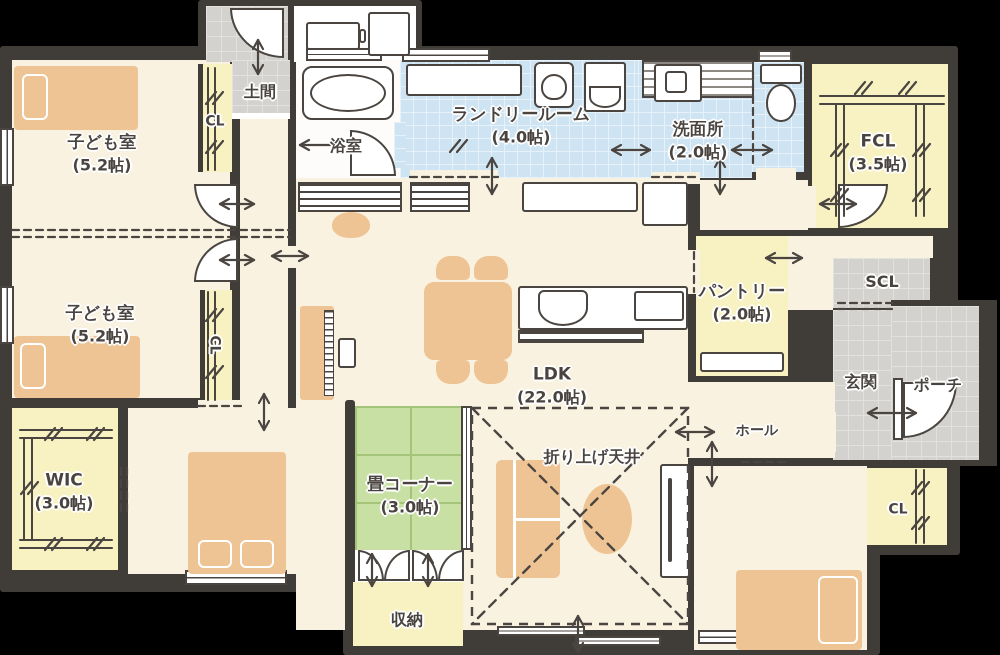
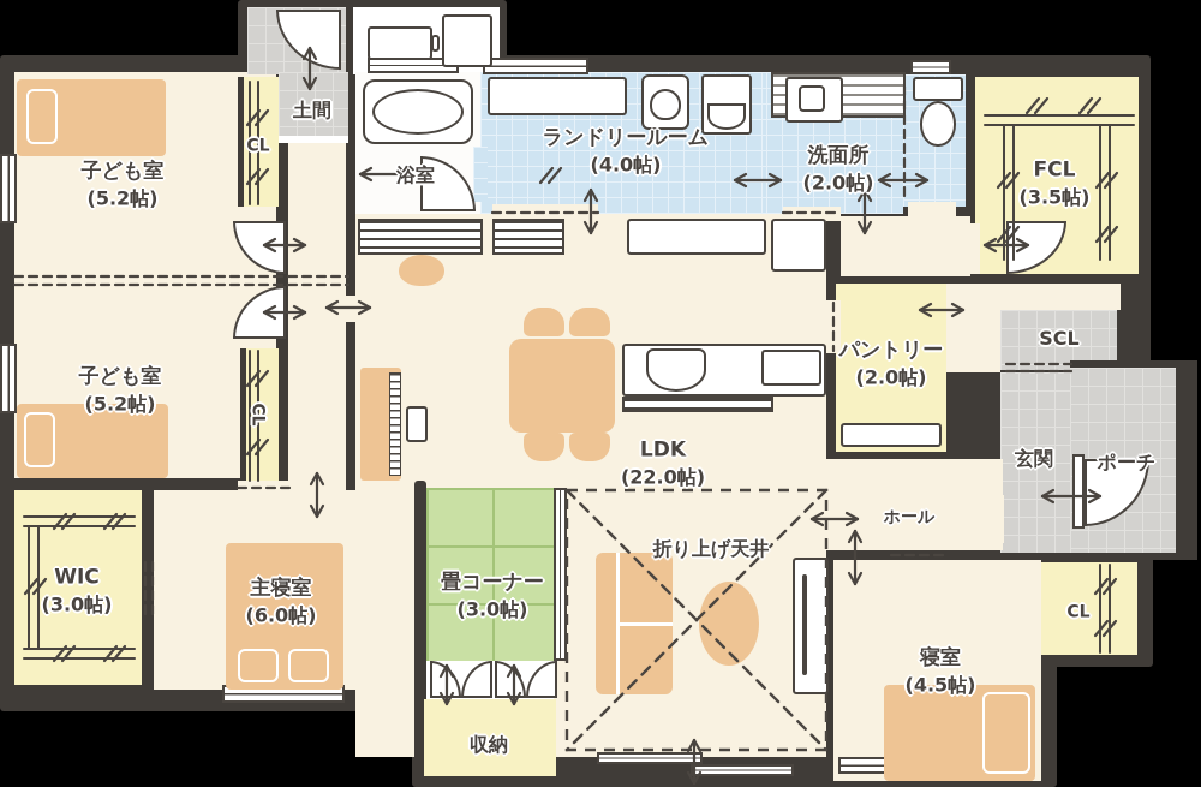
  子ども室
  (5.2帖)
  CL
  子ども室
  (5.2帖)
  土間
  浴室
  ランドリールーム
  (4.0帖)
  洗面所
  (2.0帖)
  FCL
  (3.5帖)
  SCL
  パントリー
  (2.0帖)
  玄関
  ポーチ
  LDK
  (22.0帖)
  折り上げ天井
  ホール
  畳コーナー
  (3.0帖)
  収納
  WIC
  (3.0帖)
+ 主寝室
+ (6.0帖)
+ 寝室
+ (4.5帖)
  CL
